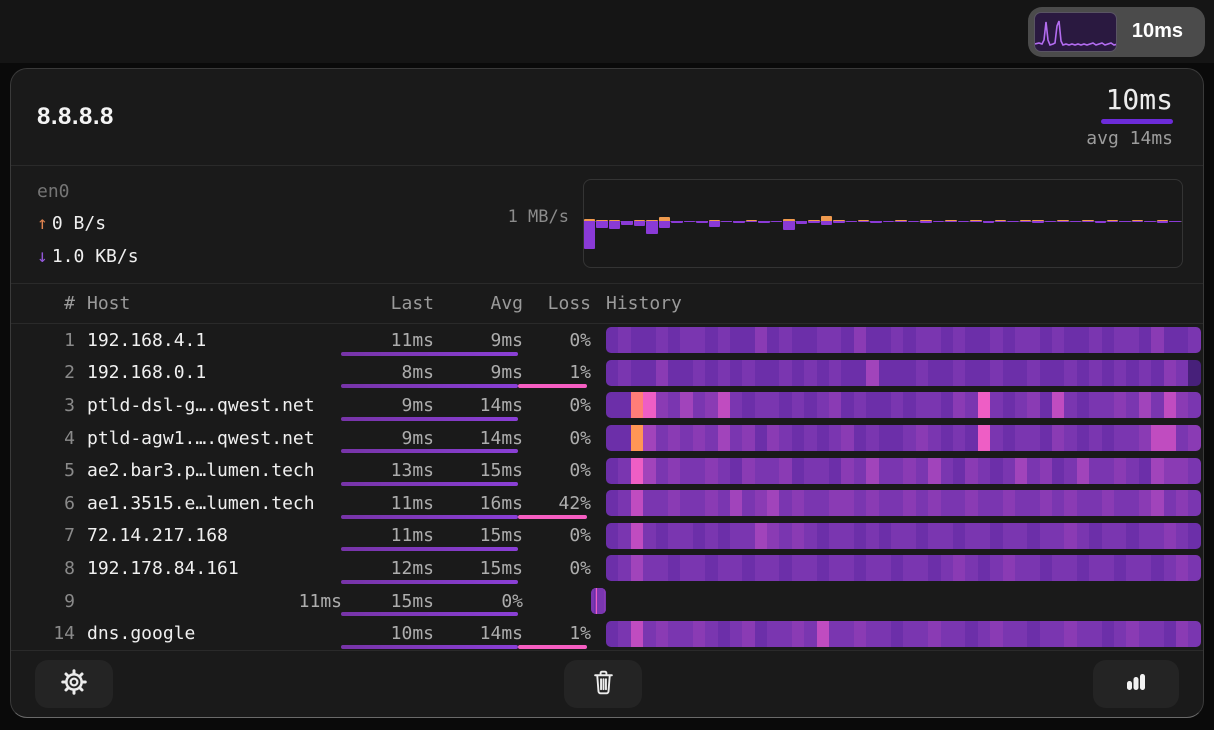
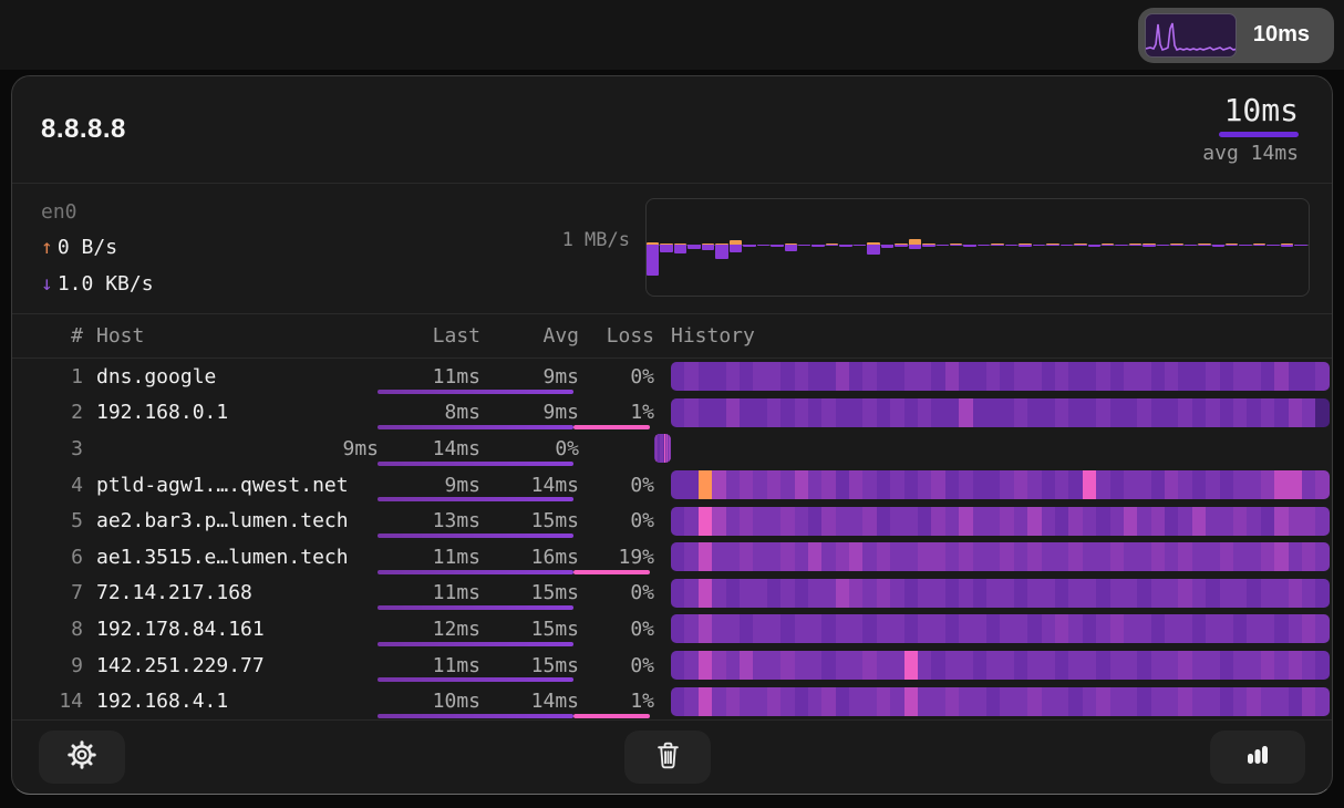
  10ms
  8.8.8.8
  10ms
  avg 14ms
  en0
  ↑ 0 B/s
  ↓ 1.0 KB/s
  1 MB/s
  #
  Host
  Last
  Avg
  Loss
  History
  1
- 192.168.4.1
+ dns.google
  11ms
  9ms
  0%
  2
  192.168.0.1
  8ms
  9ms
  1%
  3
- ptld-dsl-g….qwest.net
  9ms
  14ms
  0%
  4
  ptld-agw1.….qwest.net
  9ms
  14ms
  0%
  5
  ae2.bar3.p…lumen.tech
  13ms
  15ms
  0%
  6
  ae1.3515.e…lumen.tech
  11ms
  16ms
- 42%
+ 19%
  7
  72.14.217.168
  11ms
  15ms
  0%
  8
  192.178.84.161
  12ms
  15ms
  0%
  9
+ 142.251.229.77
  11ms
  15ms
  0%
  14
- dns.google
+ 192.168.4.1
  10ms
  14ms
  1%
